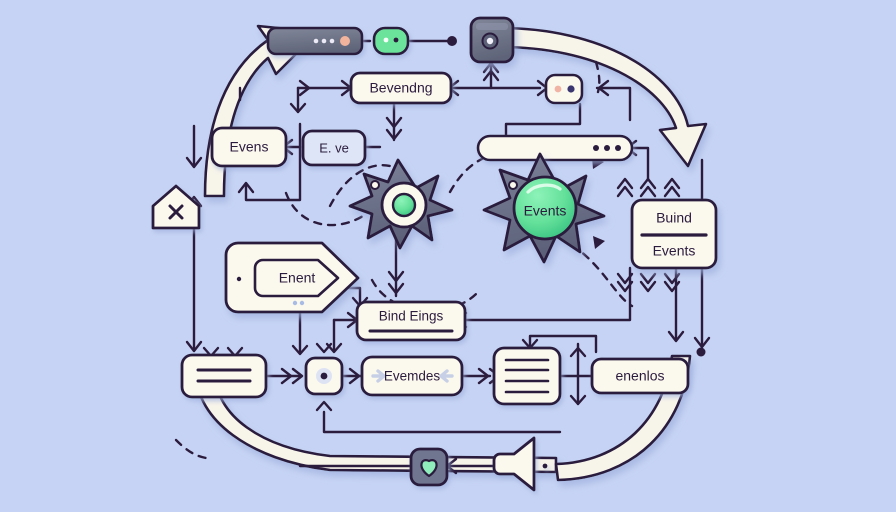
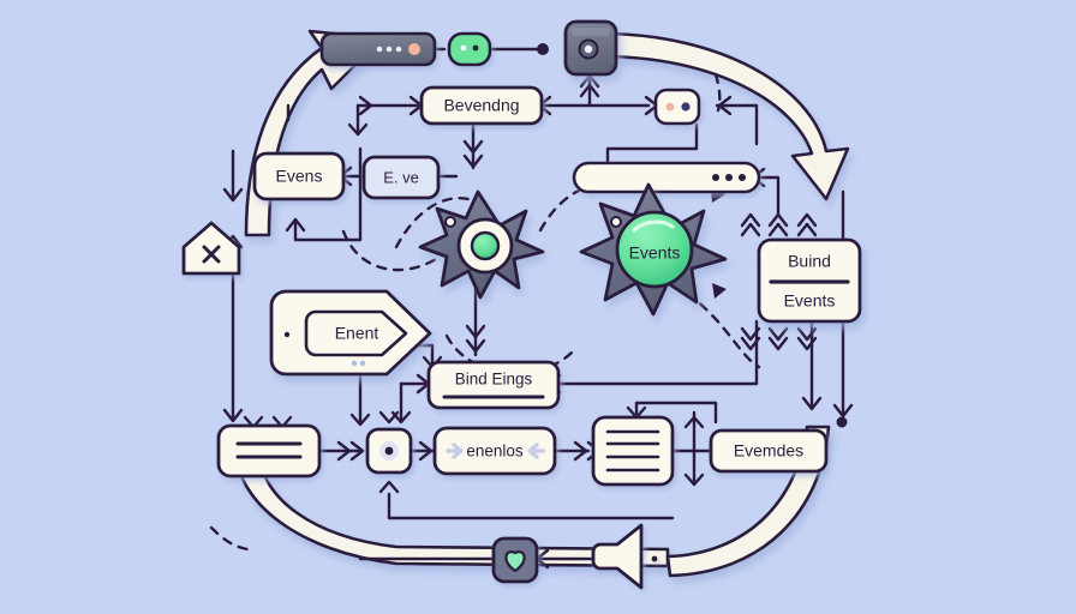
  Bevendng
  Evens
  E. ve
  Enent
  Bind Eings
- Evemdes
+ enenlos
  Buind
  Events
- enenlos
+ Evemdes
  Events
